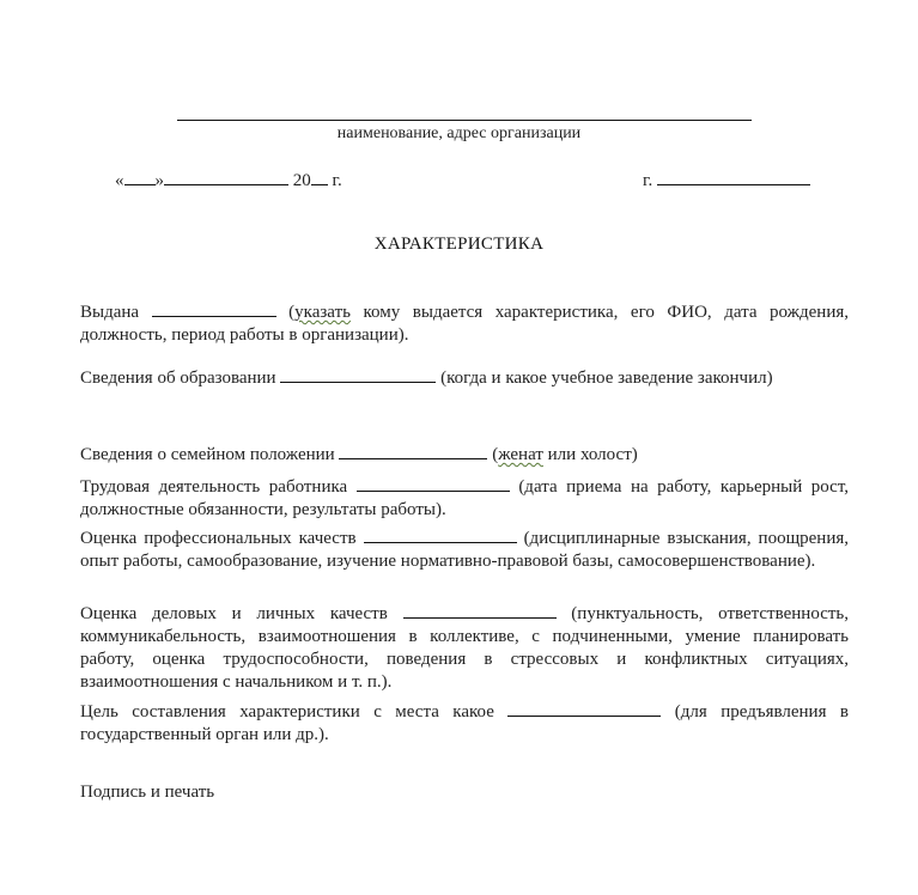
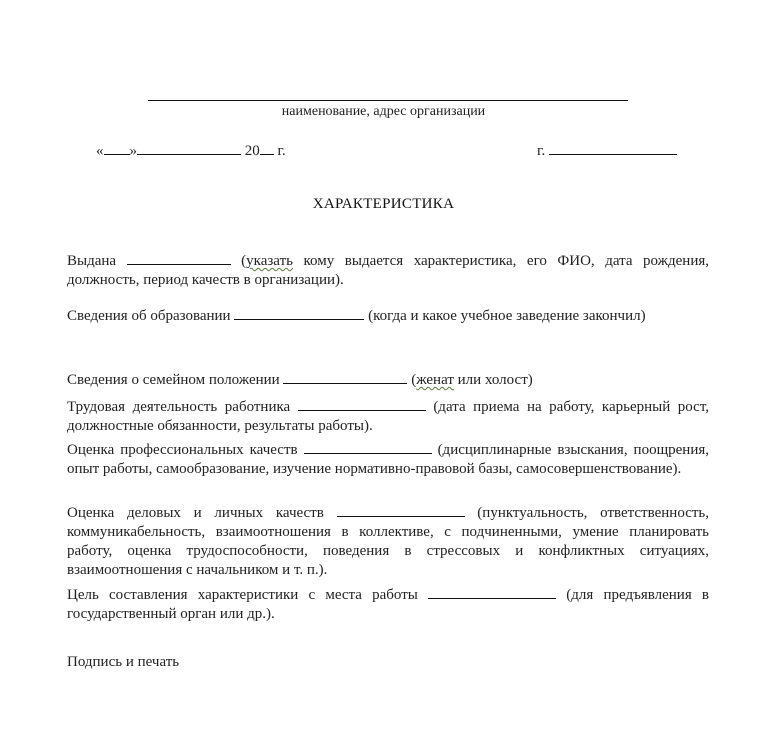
  наименование, адрес организации
  « » 20 г.
  г.
  ХАРАКТЕРИСТИКА
- Выдана (указать кому выдается характеристика, его ФИО, дата рождения, должность, период работы в организации).
+ Выдана (указать кому выдается характеристика, его ФИО, дата рождения, должность, период качеств в организации).
  Сведения об образовании (когда и какое учебное заведение закончил)
  Сведения о семейном положении (женат или холост)
  Трудовая деятельность работника (дата приема на работу, карьерный рост, должностные обязанности, результаты работы).
  Оценка профессиональных качеств (дисциплинарные взыскания, поощрения, опыт работы, самообразование, изучение нормативно-правовой базы, самосовершенствование).
  Оценка деловых и личных качеств (пунктуальность, ответственность, коммуникабельность, взаимоотношения в коллективе, с подчиненными, умение планировать работу, оценка трудоспособности, поведения в стрессовых и конфликтных ситуациях, взаимоотношения с начальником и т. п.).
- Цель составления характеристики с места какое (для предъявления в государственный орган или др.).
+ Цель составления характеристики с места работы (для предъявления в государственный орган или др.).
  Подпись и печать
